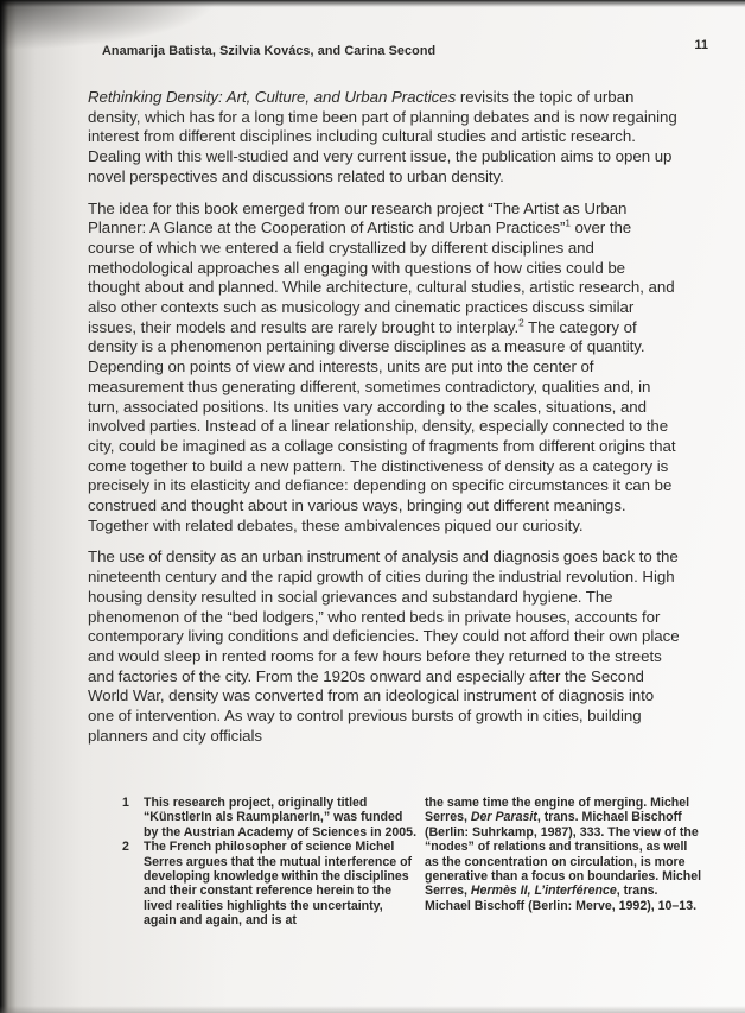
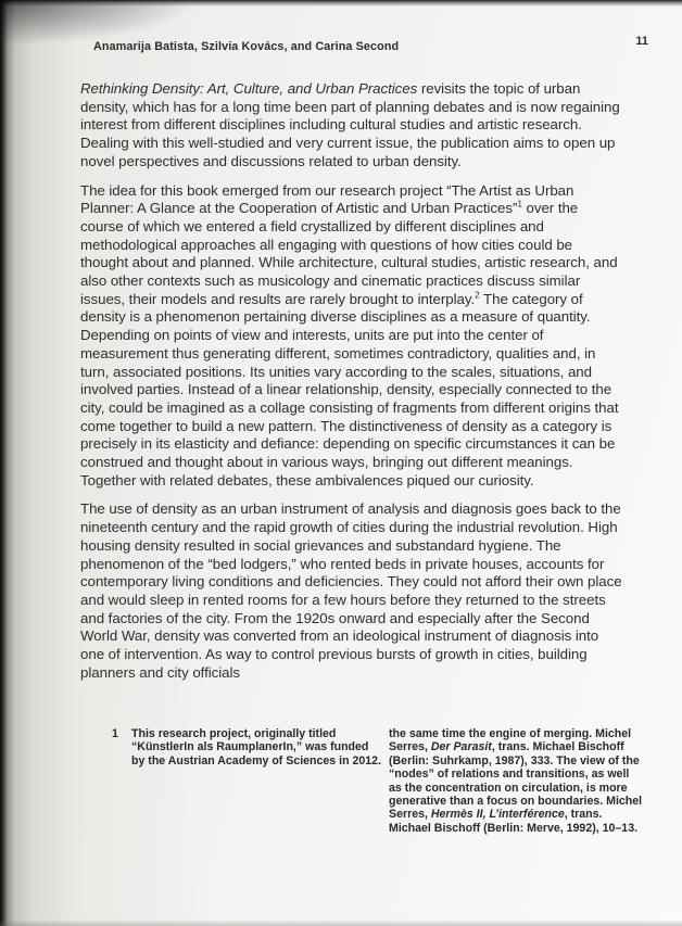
  Anamarija Batista, Szilvia Kovács, and Carina Second
  11
  Rethinking Density: Art, Culture, and Urban Practices revisits the topic of urban density, which has for a long time been part of planning debates and is now regaining interest from different disciplines including cultural studies and artistic research. Dealing with this well-studied and very current issue, the publication aims to open up novel perspectives and discussions related to urban density.
  The idea for this book emerged from our research project “The Artist as Urban Planner: A Glance at the Cooperation of Artistic and Urban Practices”1 over the course of which we entered a field crystallized by different disciplines and methodological approaches all engaging with questions of how cities could be thought about and planned. While architecture, cultural studies, artistic research, and also other contexts such as musicology and cinematic practices discuss similar issues, their models and results are rarely brought to interplay.2 The category of density is a phenomenon pertaining diverse disciplines as a measure of quantity. Depending on points of view and interests, units are put into the center of measurement thus generating different, sometimes contradictory, qualities and, in turn, associated positions. Its unities vary according to the scales, situations, and involved parties. Instead of a linear relationship, density, especially connected to the city, could be imagined as a collage consisting of fragments from different origins that come together to build a new pattern. The distinctiveness of density as a category is precisely in its elasticity and defiance: depending on specific circumstances it can be construed and thought about in various ways, bringing out different meanings. Together with related debates, these ambivalences piqued our curiosity.
  The use of density as an urban instrument of analysis and diagnosis goes back to the nineteenth century and the rapid growth of cities during the industrial revolution. High housing density resulted in social grievances and substandard hygiene. The phenomenon of the “bed lodgers,” who rented beds in private houses, accounts for contemporary living conditions and deficiencies. They could not afford their own place and would sleep in rented rooms for a few hours before they returned to the streets and factories of the city. From the 1920s onward and especially after the Second World War, density was converted from an ideological instrument of diagnosis into one of intervention. As way to control previous bursts of growth in cities, building planners and city officials
  1
- This research project, originally titled “KünstlerIn als RaumplanerIn,” was funded by the Austrian Academy of Sciences in 2005.
+ This research project, originally titled “KünstlerIn als RaumplanerIn,” was funded by the Austrian Academy of Sciences in 2012.
- 2
- The French philosopher of science Michel Serres argues that the mutual interference of developing knowledge within the disciplines and their constant reference herein to the lived realities highlights the uncertainty, again and again, and is at
  the same time the engine of merging. Michel Serres, Der Parasit, trans. Michael Bischoff (Berlin: Suhrkamp, 1987), 333. The view of the “nodes” of relations and transitions, as well as the concentration on circulation, is more generative than a focus on boundaries. Michel Serres, Hermès II, L’interférence, trans. Michael Bischoff (Berlin: Merve, 1992), 10–13.
